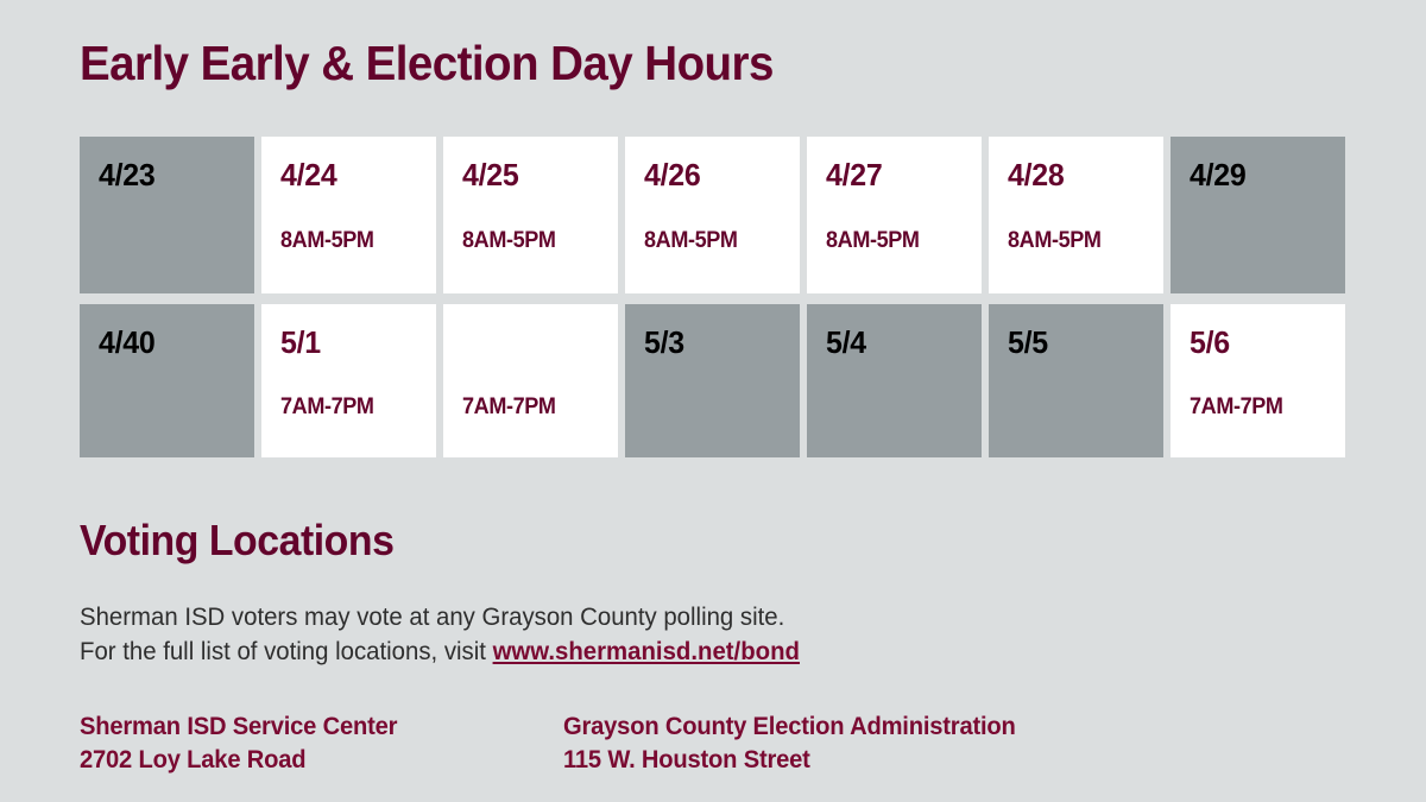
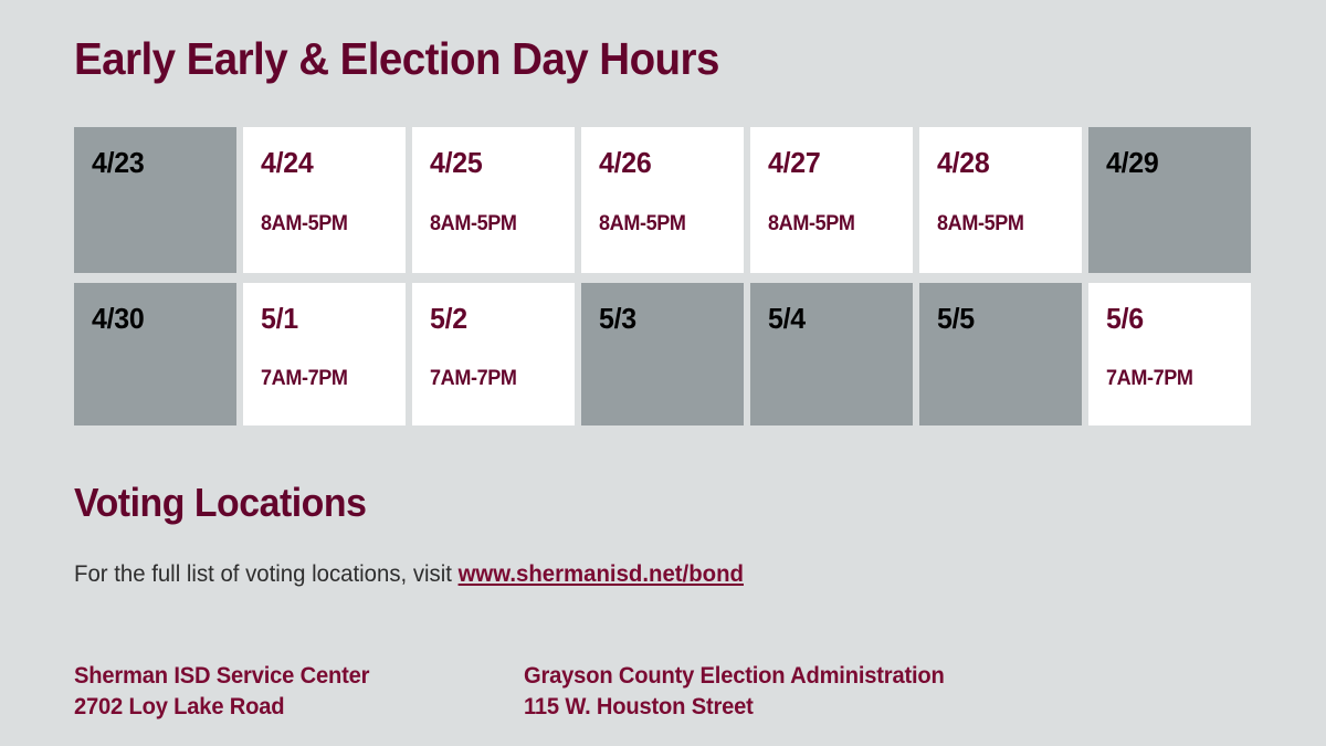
  Early Early & Election Day Hours
  4/23
  4/24
  8AM-5PM
  4/25
  8AM-5PM
  4/26
  8AM-5PM
  4/27
  8AM-5PM
  4/28
  8AM-5PM
  4/29
- 4/40
+ 4/30
  5/1
  7AM-7PM
+ 5/2
  7AM-7PM
  5/3
  5/4
  5/5
  5/6
  7AM-7PM
  Voting Locations
- Sherman ISD voters may vote at any Grayson County polling site.
  For the full list of voting locations, visit www.shermanisd.net/bond
  Sherman ISD Service Center
  2702 Loy Lake Road
  Grayson County Election Administration
  115 W. Houston Street
